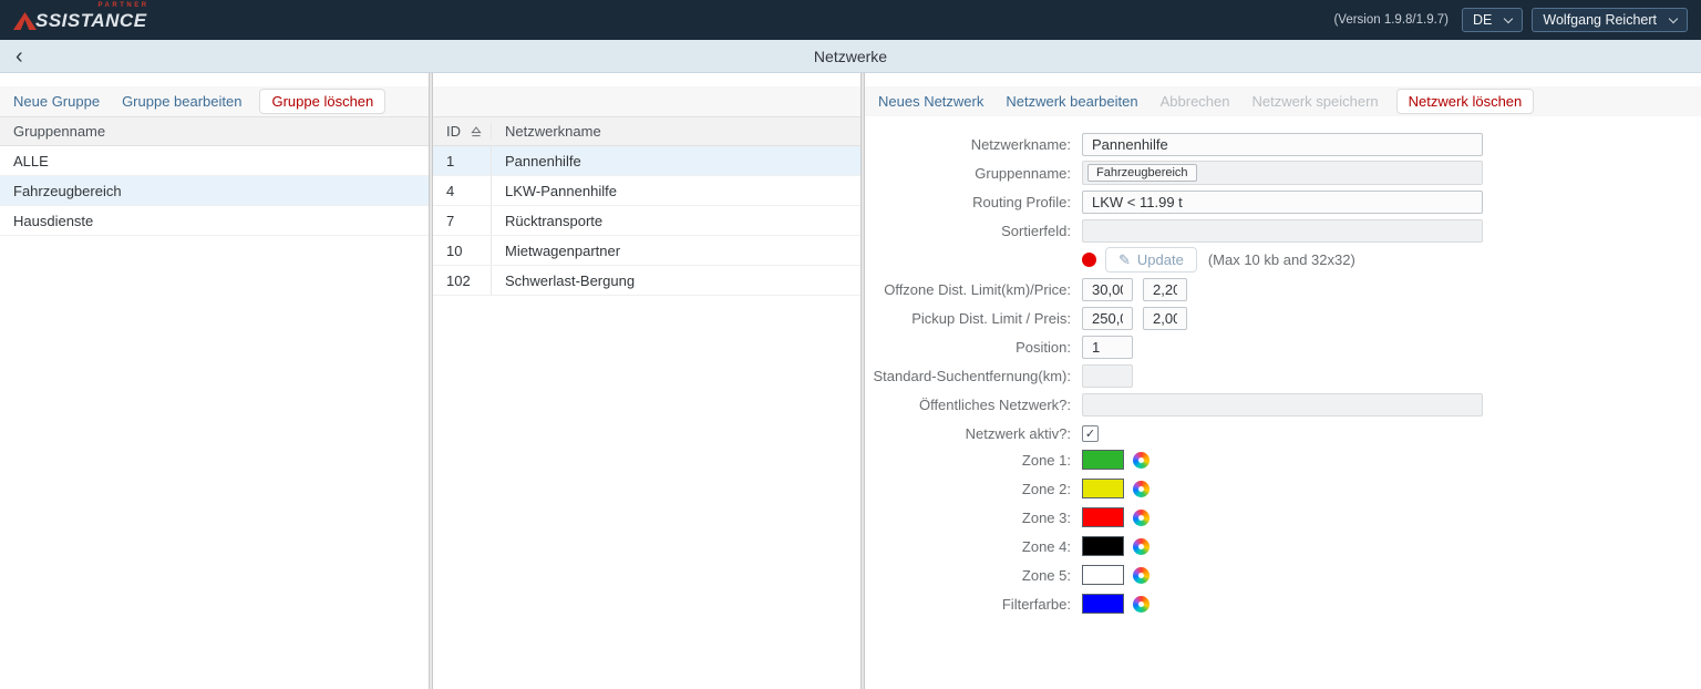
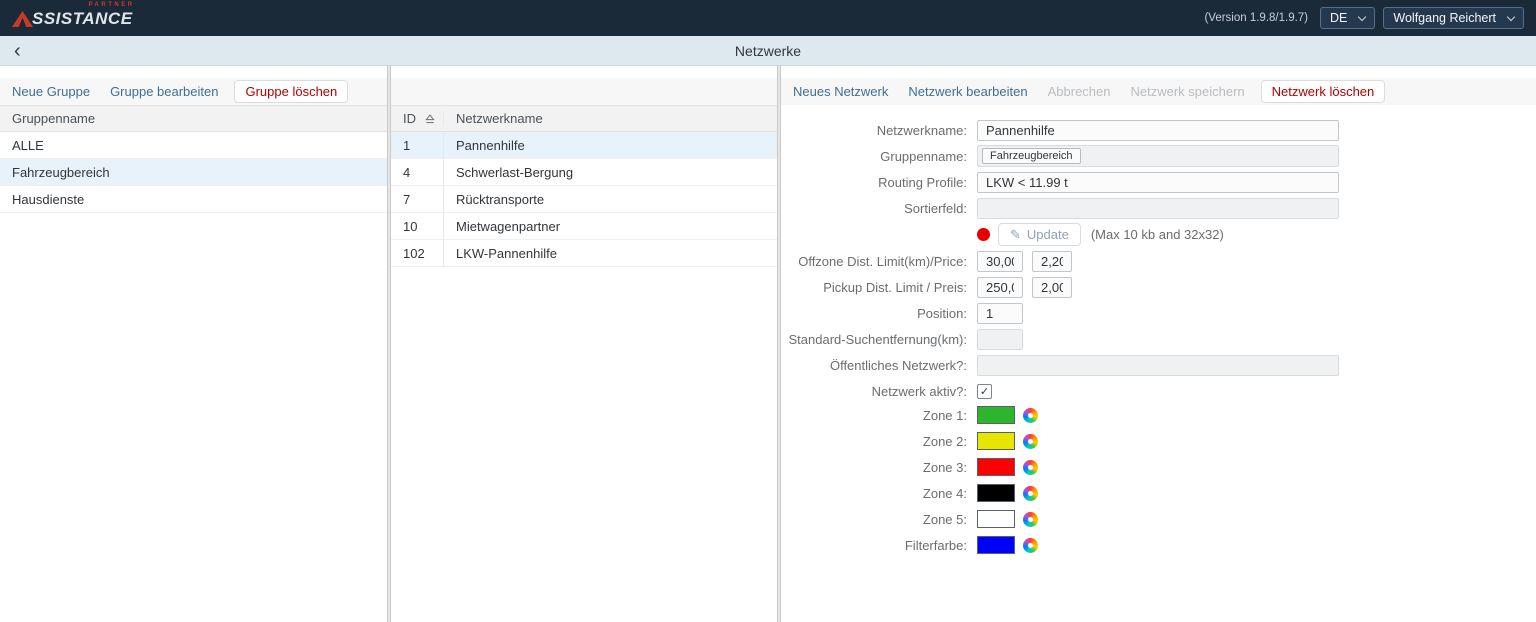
  SSISTANCE
  (Version 1.9.8/1.9.7)
  DE
  Wolfgang Reichert
  ‹
  Netzwerke
  Neue Gruppe
  Gruppe bearbeiten
  Gruppe löschen
  Gruppenname
  ALLE
  Fahrzeugbereich
  Hausdienste
  ID
  Netzwerkname
  1
  Pannenhilfe
  4
- LKW-Pannenhilfe
+ Schwerlast-Bergung
  7
  Rücktransporte
  10
  Mietwagenpartner
  102
- Schwerlast-Bergung
+ LKW-Pannenhilfe
  Neues Netzwerk
  Netzwerk bearbeiten
  Abbrechen
  Netzwerk speichern
  Netzwerk löschen
  Netzwerkname:
  Pannenhilfe
  Gruppenname:
  Fahrzeugbereich
  Routing Profile:
  LKW < 11.99 t
  Sortierfeld:
  ✎
  Update
  (Max 10 kb and 32x32)
  Offzone Dist. Limit(km)/Price:
  30,0
  2,20
  Pickup Dist. Limit / Preis:
  2,00
  Position:
  1
  Standard-Suchentfernung(km):
  Öffentliches Netzwerk?:
  Netzwerk aktiv?:
  ✓
  Zone 1:
  Zone 2:
  Zone 3:
  Zone 4:
  Zone 5:
  Filterfarbe:
